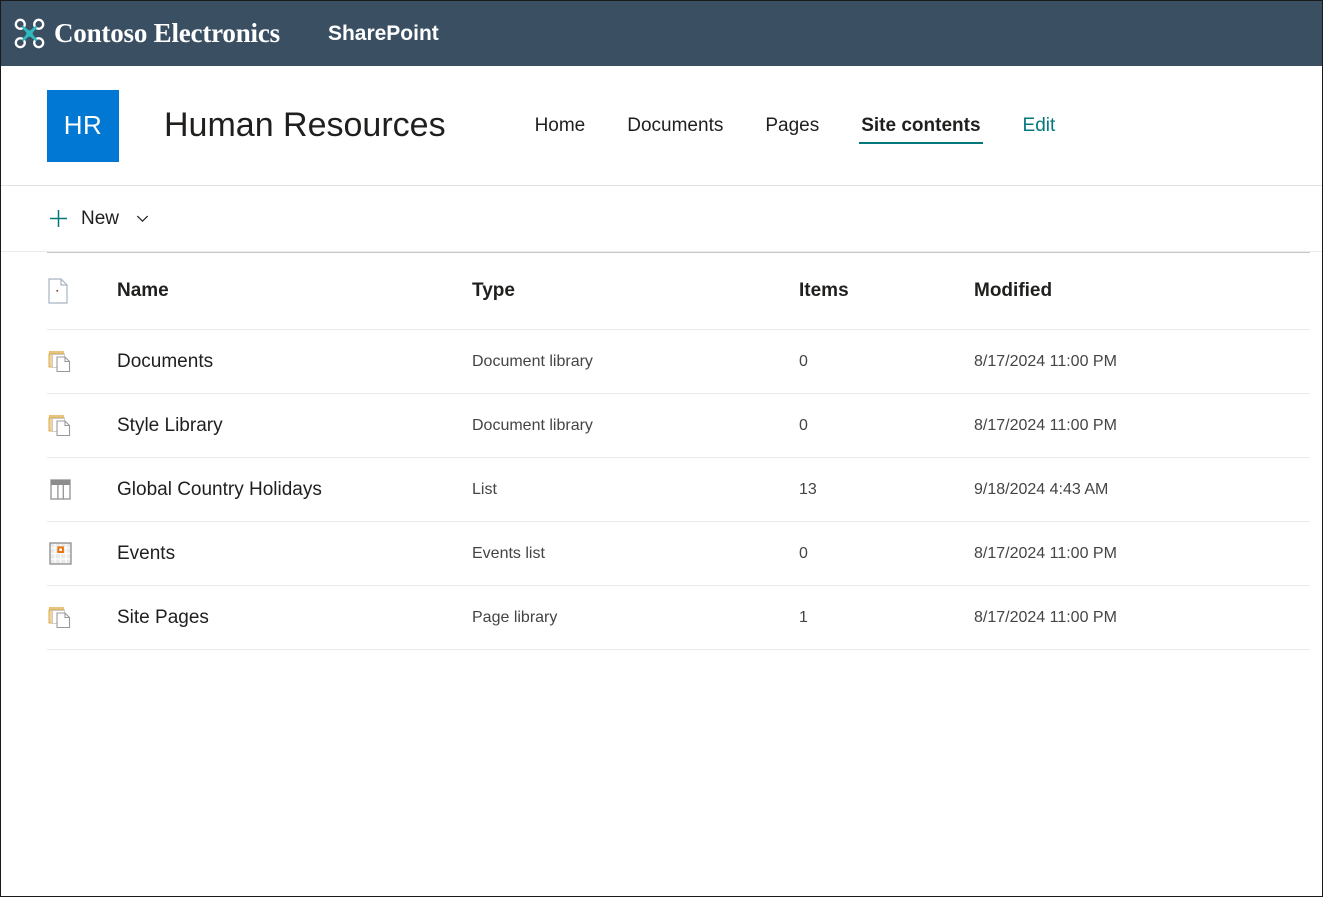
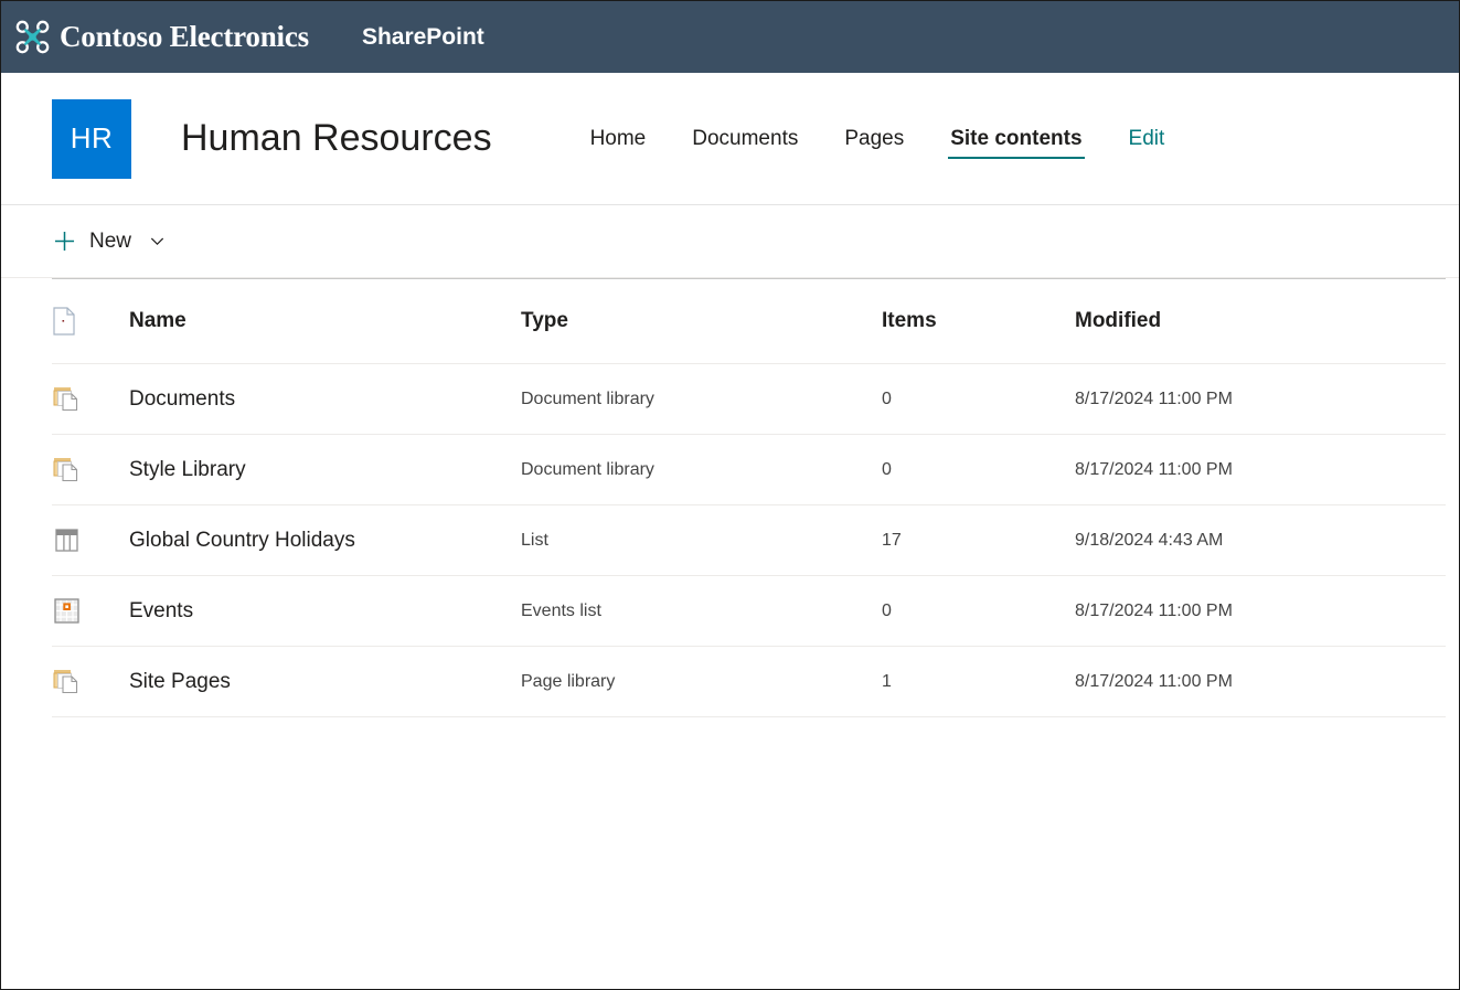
  Contoso Electronics
  SharePoint
  HR
  Human Resources
  Home
  Documents
  Pages
  Site contents
  Edit
  New
  	Name	Type	Items	Modified
  	Documents	Document library	0	8/17/2024 11:00 PM
  	Style Library	Document library	0	8/17/2024 11:00 PM
- 	Global Country Holidays	List	13	9/18/2024 4:43 AM
+ 	Global Country Holidays	List	17	9/18/2024 4:43 AM
  	Events	Events list	0	8/17/2024 11:00 PM
  	Site Pages	Page library	1	8/17/2024 11:00 PM
